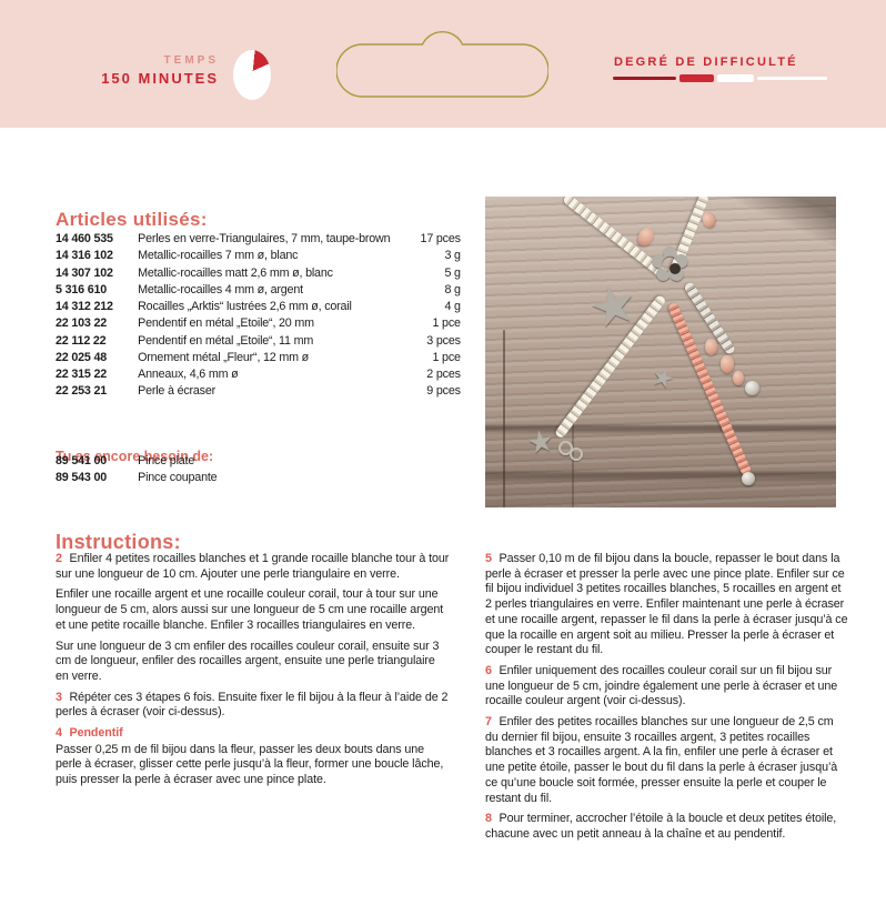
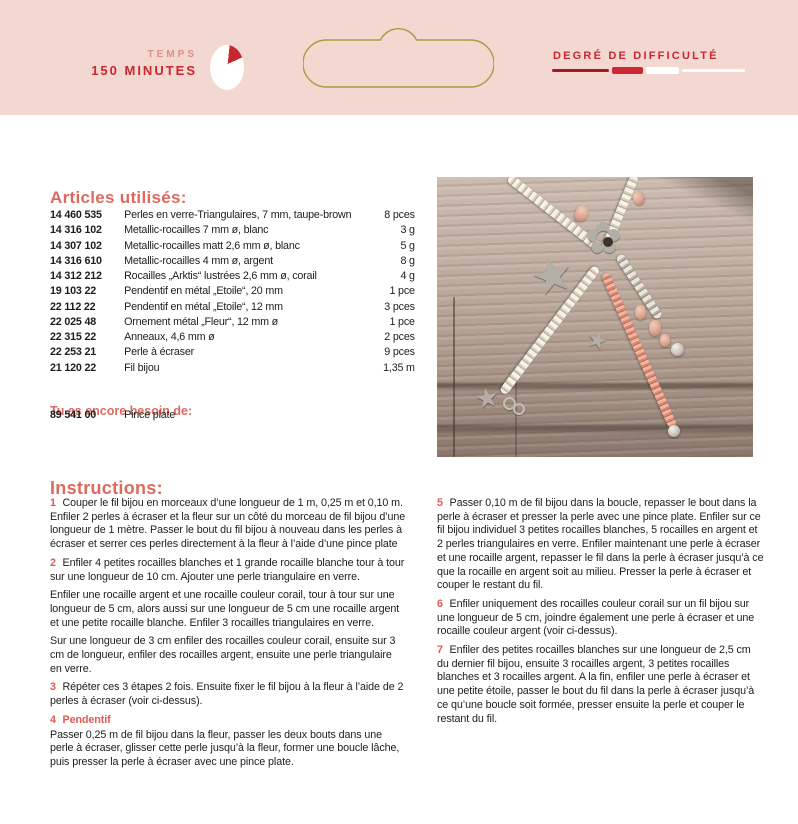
  TEMPS
  150 MINUTES
  DEGRÉ DE DIFFICULTÉ
  Articles utilisés:
  14 460 535
  Perles en verre-Triangulaires, 7 mm, taupe-brown
- 17 pces
+ 8 pces
  14 316 102
  Metallic-rocailles 7 mm ø, blanc
  3 g
  14 307 102
  Metallic-rocailles matt 2,6 mm ø, blanc
  5 g
- 5 316 610
+ 14 316 610
  Metallic-rocailles 4 mm ø, argent
  8 g
  14 312 212
  Rocailles „Arktis“ lustrées 2,6 mm ø, corail
  4 g
- 22 103 22
+ 19 103 22
  Pendentif en métal „Etoile“, 20 mm
  1 pce
  22 112 22
- Pendentif en métal „Etoile“, 11 mm
+ Pendentif en métal „Etoile“, 12 mm
  3 pces
  22 025 48
  Ornement métal „Fleur“, 12 mm ø
  1 pce
  22 315 22
  Anneaux, 4,6 mm ø
  2 pces
  22 253 21
  Perle à écraser
  9 pces
+ 21 120 22
+ Fil bijou
+ 1,35 m
  Tu as encore besoin de:
  89 541 00
  Pince plate
- 89 543 00
- Pince coupante
  Instructions:
+ 1 Couper le fil bijou en morceaux d’une longueur de 1 m, 0,25 m et 0,10 m. Enfiler 2 perles à écraser et la fleur sur un côté du morceau de fil bijou d’une longueur de 1 mètre. Passer le bout du fil bijou à nouveau dans les perles à écraser et serrer ces perles directement à la fleur à l’aide d’une pince plate
  2 Enfiler 4 petites rocailles blanches et 1 grande rocaille blanche tour à tour sur une longueur de 10 cm. Ajouter une perle triangulaire en verre.
  Enfiler une rocaille argent et une rocaille couleur corail, tour à tour sur une longueur de 5 cm, alors aussi sur une longueur de 5 cm une rocaille argent et une petite rocaille blanche. Enfiler 3 rocailles triangulaires en verre.
  Sur une longueur de 3 cm enfiler des rocailles couleur corail, ensuite sur 3 cm de longueur, enfiler des rocailles argent, ensuite une perle triangulaire en verre.
- 3 Répéter ces 3 étapes 6 fois. Ensuite fixer le fil bijou à la fleur à l’aide de 2 perles à écraser (voir ci-dessus).
+ 3 Répéter ces 3 étapes 2 fois. Ensuite fixer le fil bijou à la fleur à l’aide de 2 perles à écraser (voir ci-dessus).
  4 Pendentif
  Passer 0,25 m de fil bijou dans la fleur, passer les deux bouts dans une perle à écraser, glisser cette perle jusqu’à la fleur, former une boucle lâche, puis presser la perle à écraser avec une pince plate.
  5 Passer 0,10 m de fil bijou dans la boucle, repasser le bout dans la perle à écraser et presser la perle avec une pince plate. Enfiler sur ce fil bijou individuel 3 petites rocailles blanches, 5 rocailles en argent et 2 perles triangulaires en verre. Enfiler maintenant une perle à écraser et une rocaille argent, repasser le fil dans la perle à écraser jusqu’à ce que la rocaille en argent soit au milieu. Presser la perle à écraser et couper le restant du fil.
  6 Enfiler uniquement des rocailles couleur corail sur un fil bijou sur une longueur de 5 cm, joindre également une perle à écraser et une rocaille couleur argent (voir ci-dessus).
  7 Enfiler des petites rocailles blanches sur une longueur de 2,5 cm du dernier fil bijou, ensuite 3 rocailles argent, 3 petites rocailles blanches et 3 rocailles argent. A la fin, enfiler une perle à écraser et une petite étoile, passer le bout du fil dans la perle à écraser jusqu’à ce qu’une boucle soit formée, presser ensuite la perle et couper le restant du fil.
- 8 Pour terminer, accrocher l’étoile à la boucle et deux petites étoile, chacune avec un petit anneau à la chaîne et au pendentif.
